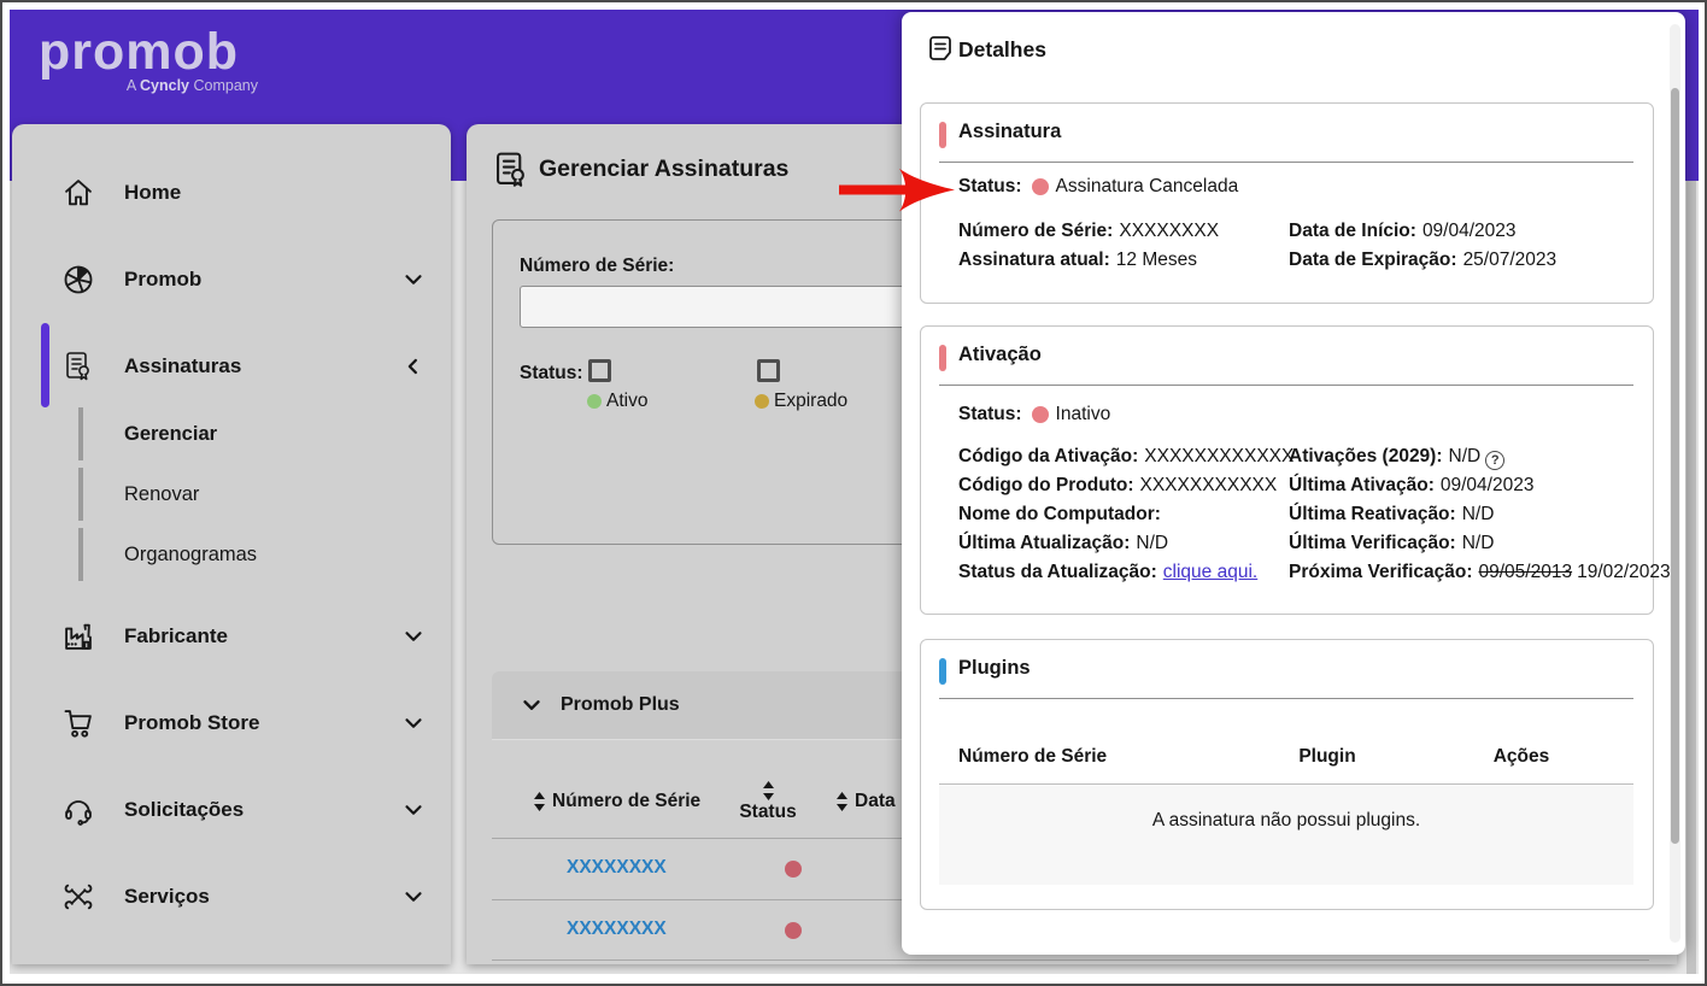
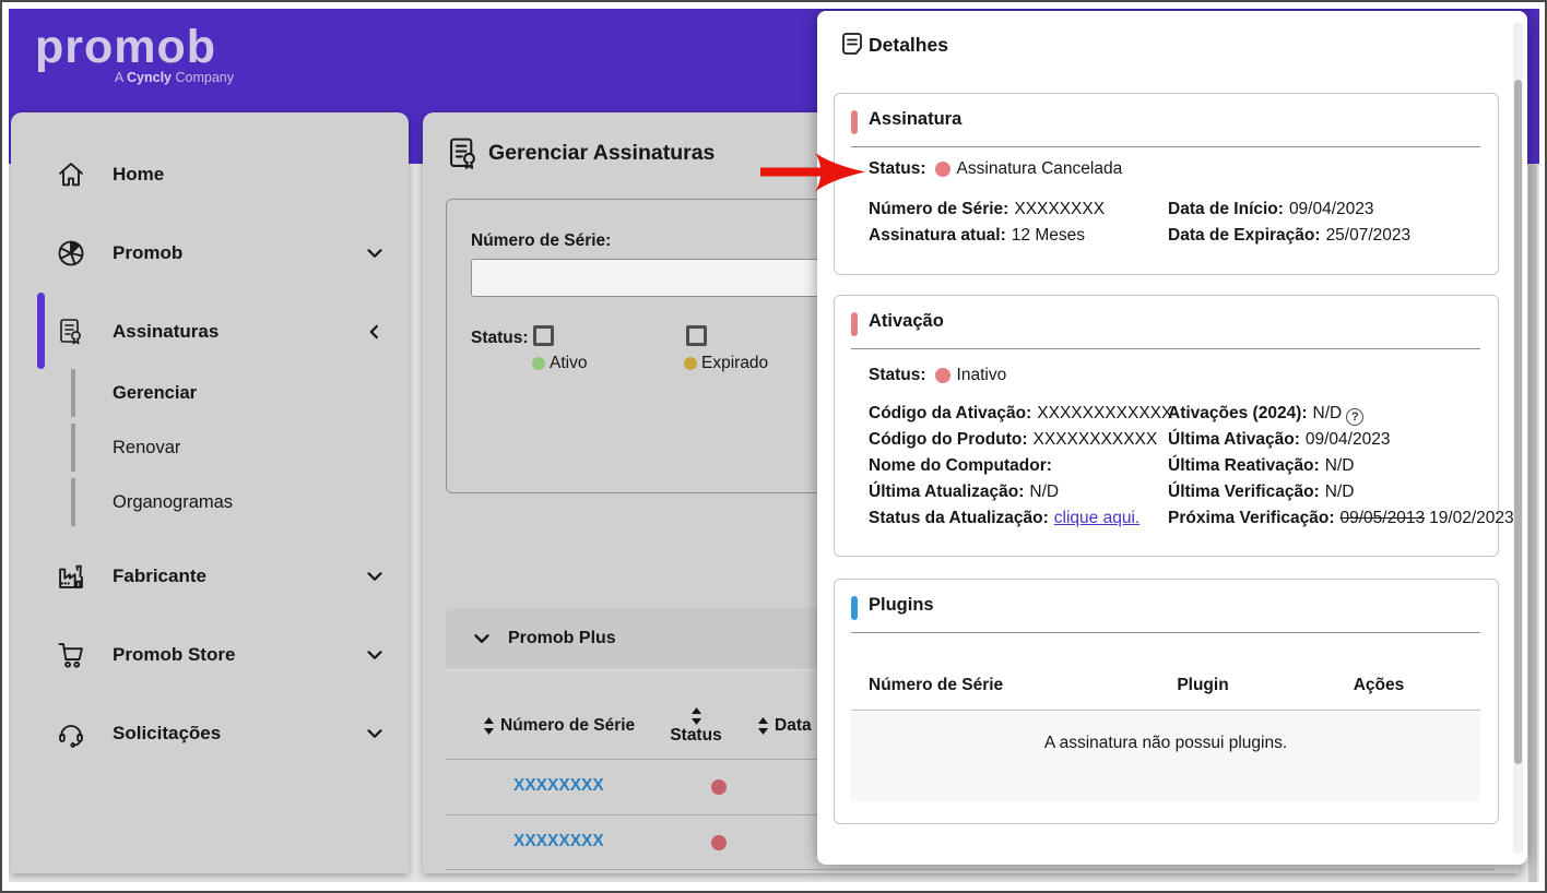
  promob
  A Cyncly Company
  Home
  Promob
  Assinaturas
  Gerenciar
  Renovar
  Organogramas
  Fabricante
  Promob Store
  Solicitações
- Serviços
  Gerenciar Assinaturas
  Número de Série:
  Status:
  Ativo
  Expirado
  Promob Plus
  Número de Série
  Status
  Data
  XXXXXXXX
  XXXXXXXX
  Detalhes
  Assinatura
  Status:
  Assinatura Cancelada
  Número de Série: XXXXXXXX
  Data de Início: 09/04/2023
  Assinatura atual: 12 Meses
  Data de Expiração: 25/07/2023
  Ativação
  Status:
  Inativo
  Código da Ativação: XXXXXXXXXXXX
- Ativações (2029): N/D ?
+ Ativações (2024): N/D ?
  Código do Produto: XXXXXXXXXXX
  Última Ativação: 09/04/2023
  Nome do Computador:
  Última Reativação: N/D
  Última Atualização: N/D
  Última Verificação: N/D
  Status da Atualização: clique aqui.
  Próxima Verificação: 09/05/2013 19/02/2023
  Plugins
  Número de Série
  Plugin
  Ações
  A assinatura não possui plugins.
